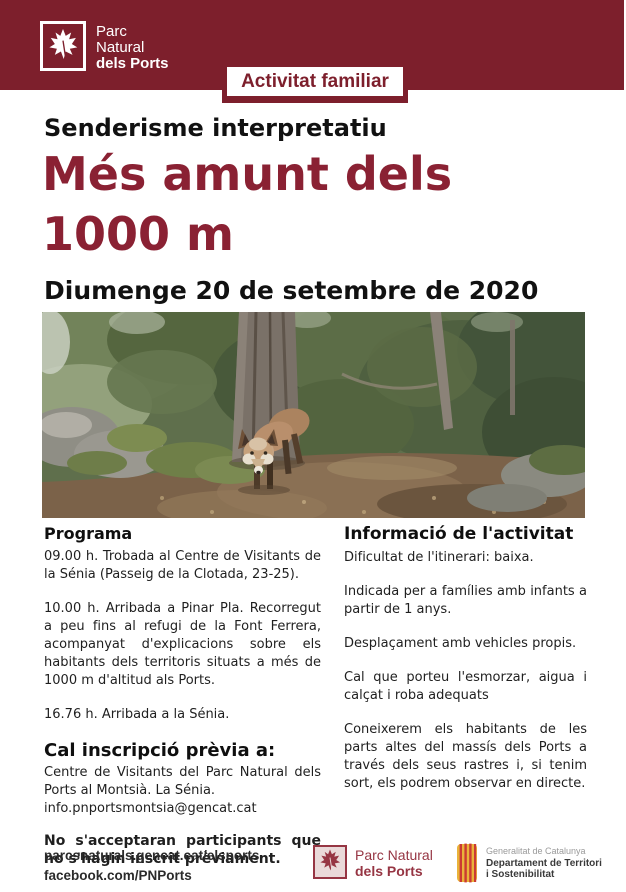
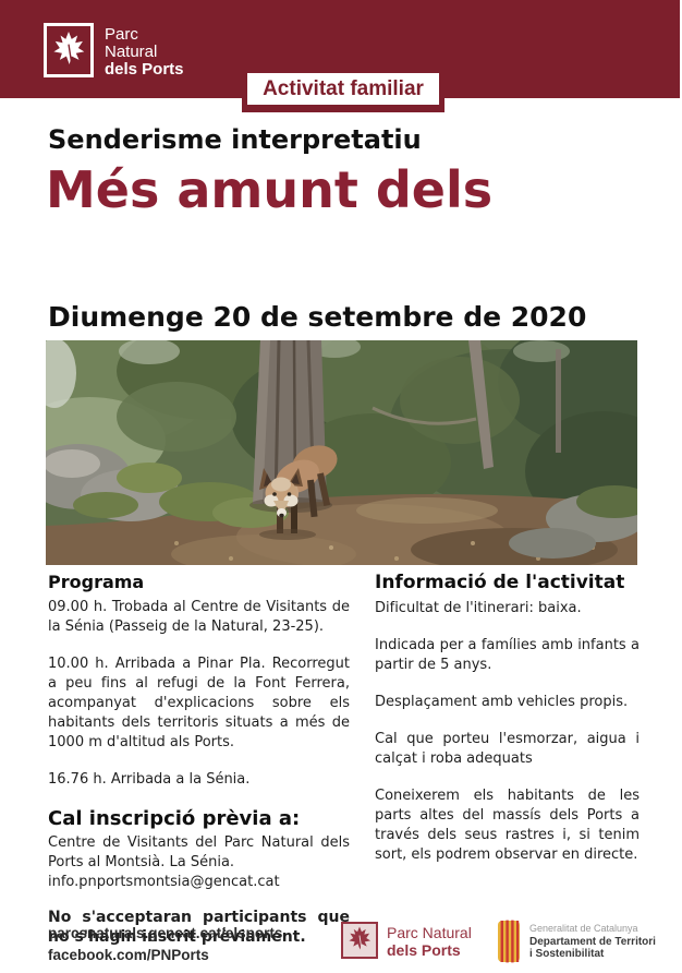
  Parc
  Natural
  dels Ports
  Activitat familiar
  Senderisme interpretatiu
  Més amunt dels
- 1000 m
  Diumenge 20 de setembre de 2020
  Programa
- 09.00 h. Trobada al Centre de Visitants de la Sénia (Passeig de la Clotada, 23-25).
+ 09.00 h. Trobada al Centre de Visitants de la Sénia (Passeig de la Natural, 23-25).
  10.00 h. Arribada a Pinar Pla. Recorregut a peu fins al refugi de la Font Ferrera, acompanyat d'explicacions sobre els habitants dels territoris situats a més de 1000 m d'altitud als Ports.
  16.76 h. Arribada a la Sénia.
  Cal inscripció prèvia a:
  Centre de Visitants del Parc Natural dels Ports al Montsià. La Sénia.
  info.pnportsmontsia@gencat.cat
  No s'acceptaran participants que no s'hagin inscrit prèviament.
  Informació de l'activitat
  Dificultat de l'itinerari: baixa.
- Indicada per a famílies amb infants a partir de 1 anys.
+ Indicada per a famílies amb infants a partir de 5 anys.
  Desplaçament amb vehicles propis.
  Cal que porteu l'esmorzar, aigua i calçat i roba adequats
  Coneixerem els habitants de les parts altes del massís dels Ports a través dels seus rastres i, si tenim sort, els podrem observar en directe.
  parcsnaturals.gencat.cat/elsports
  facebook.com/PNPorts
  Parc Natural
  dels Ports
  Generalitat de Catalunya
  Departament de Territori
  i Sostenibilitat
